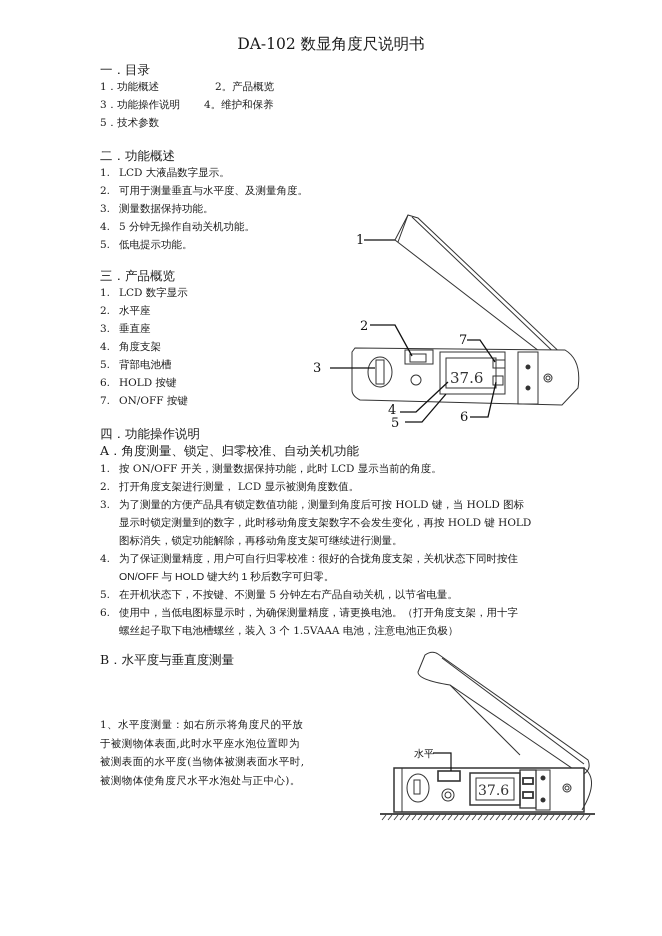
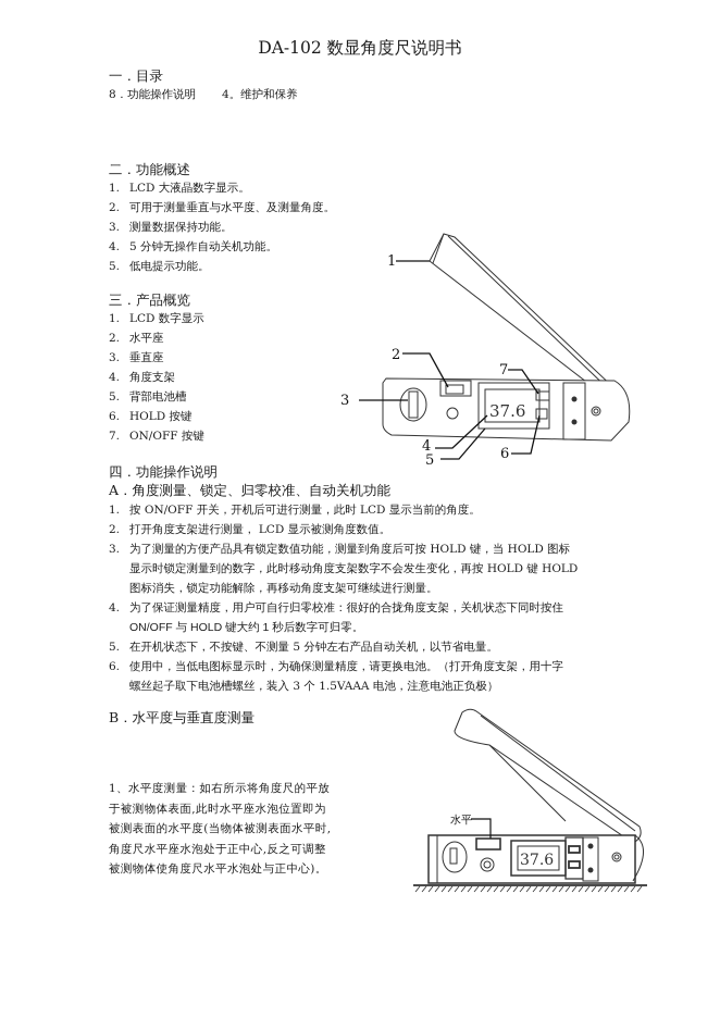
  DA-102 数显角度尺说明书
  一．目录
- 1．功能概述 2。产品概览
- 3．功能操作说明 4。维护和保养
+ 8．功能操作说明 4。维护和保养
- 5．技术参数
  二．功能概述
  1. LCD 大液晶数字显示。
  2. 可用于测量垂直与水平度、及测量角度。
  3. 测量数据保持功能。
  4. 5 分钟无操作自动关机功能。
  5. 低电提示功能。
  三．产品概览
  1. LCD 数字显示
  2. 水平座
  3. 垂直座
  4. 角度支架
  5. 背部电池槽
  6. HOLD 按键
  7. ON/OFF 按键
  37.6
  1
  2
  3
  4
  5
  6
  7
  四．功能操作说明
  A．角度测量、锁定、归零校准、自动关机功能
- 1. 按 ON/OFF 开关，测量数据保持功能，此时 LCD 显示当前的角度。
+ 1. 按 ON/OFF 开关，开机后可进行测量，此时 LCD 显示当前的角度。
  2. 打开角度支架进行测量， LCD 显示被测角度数值。
  3. 为了测量的方便产品具有锁定数值功能，测量到角度后可按 HOLD 键，当 HOLD 图标
  显示时锁定测量到的数字，此时移动角度支架数字不会发生变化，再按 HOLD 键 HOLD
  图标消失，锁定功能解除，再移动角度支架可继续进行测量。
  4. 为了保证测量精度，用户可自行归零校准：很好的合拢角度支架，关机状态下同时按住
  ON/OFF 与 HOLD 键大约 1 秒后数字可归零。
  5. 在开机状态下，不按键、不测量 5 分钟左右产品自动关机，以节省电量。
  6. 使用中，当低电图标显示时，为确保测量精度，请更换电池。（打开角度支架，用十字
  螺丝起子取下电池槽螺丝，装入 3 个 1.5VAAA 电池，注意电池正负极）
  B．水平度与垂直度测量
  1、水平度测量：如右所示将角度尺的平放
  于被测物体表面,此时水平座水泡位置即为
  被测表面的水平度(当物体被测表面水平时,
+ 角度尺水平座水泡处于正中心,反之可调整
  被测物体使角度尺水平水泡处与正中心)。
  37.6
  水平
